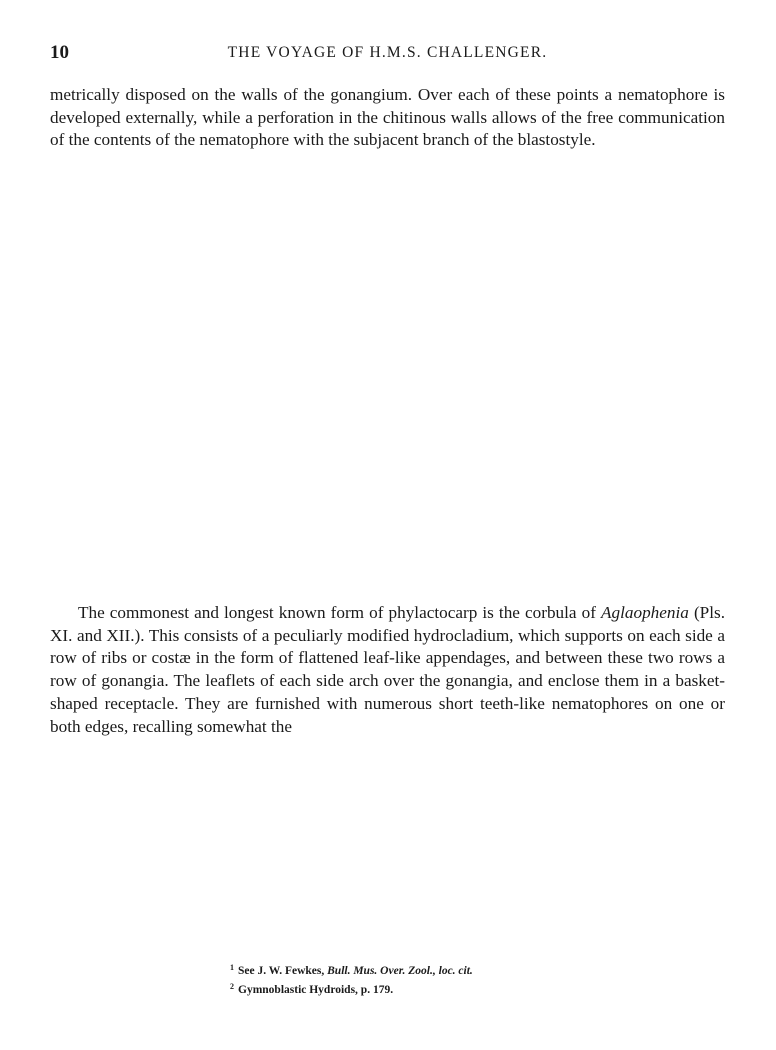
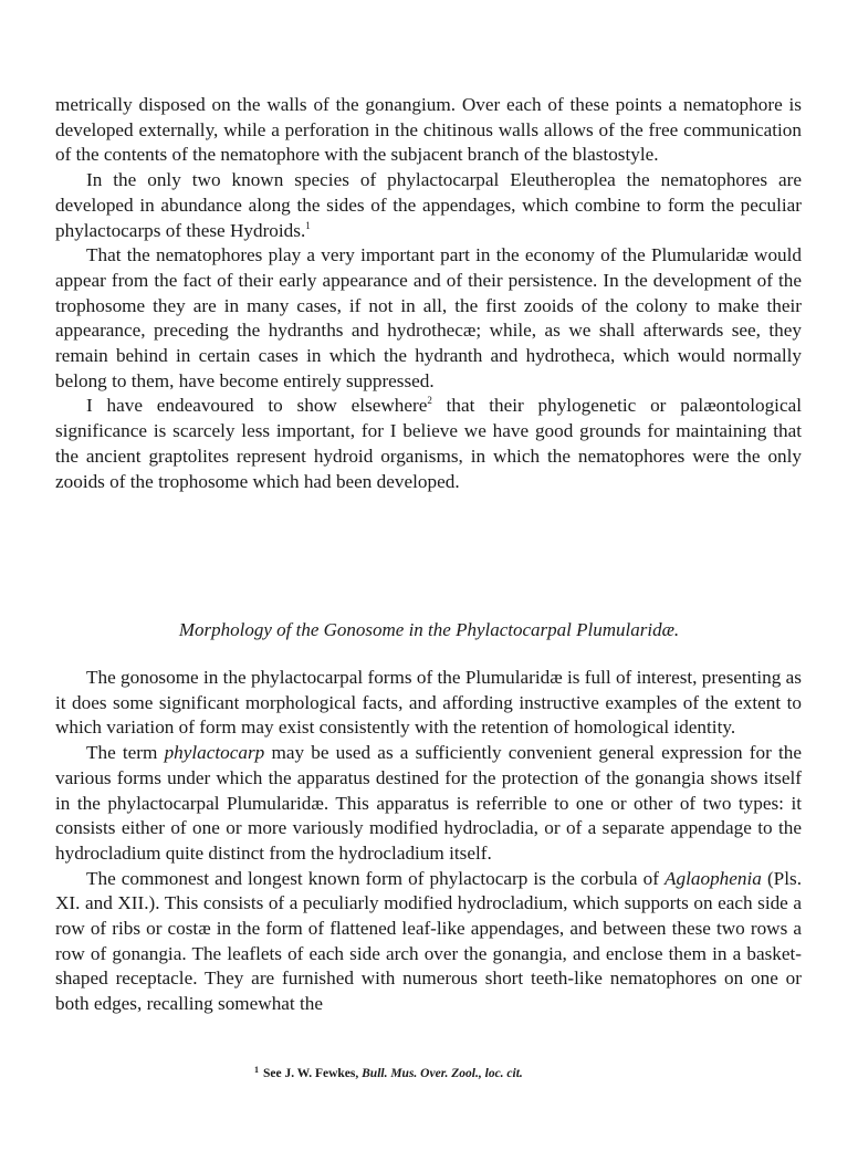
- 10
- THE VOYAGE OF H.M.S. CHALLENGER.
  metrically disposed on the walls of the gonangium. Over each of these points a nematophore is developed externally, while a perforation in the chitinous walls allows of the free communication of the contents of the nematophore with the subjacent branch of the blastostyle.
+ In the only two known species of phylactocarpal Eleutheroplea the nematophores are developed in abundance along the sides of the appendages, which combine to form the peculiar phylactocarps of these Hydroids.1
+ That the nematophores play a very important part in the economy of the Plumularidæ would appear from the fact of their early appearance and of their persistence. In the development of the trophosome they are in many cases, if not in all, the first zooids of the colony to make their appearance, preceding the hydranths and hydrothecæ; while, as we shall afterwards see, they remain behind in certain cases in which the hydranth and hydrotheca, which would normally belong to them, have become entirely suppressed.
+ I have endeavoured to show elsewhere2 that their phylogenetic or palæontological significance is scarcely less important, for I believe we have good grounds for maintaining that the ancient graptolites represent hydroid organisms, in which the nematophores were the only zooids of the trophosome which had been developed.
+ Morphology of the Gonosome in the Phylactocarpal Plumularidæ.
+ The gonosome in the phylactocarpal forms of the Plumularidæ is full of interest, presenting as it does some significant morphological facts, and affording instructive examples of the extent to which variation of form may exist consistently with the retention of homological identity.
+ The term phylactocarp may be used as a sufficiently convenient general expression for the various forms under which the apparatus destined for the protection of the gonangia shows itself in the phylactocarpal Plumularidæ. This apparatus is referrible to one or other of two types: it consists either of one or more variously modified hydrocladia, or of a separate appendage to the hydrocladium quite distinct from the hydrocladium itself.
  The commonest and longest known form of phylactocarp is the corbula of Aglaophenia (Pls. XI. and XII.). This consists of a peculiarly modified hydrocladium, which supports on each side a row of ribs or costæ in the form of flattened leaf-like appendages, and between these two rows a row of gonangia. The leaflets of each side arch over the gonangia, and enclose them in a basket-shaped receptacle. They are furnished with numerous short teeth-like nematophores on one or both edges, recalling somewhat the
  1 See J. W. Fewkes, Bull. Mus. Over. Zool., loc. cit.
- 2 Gymnoblastic Hydroids, p. 179.
